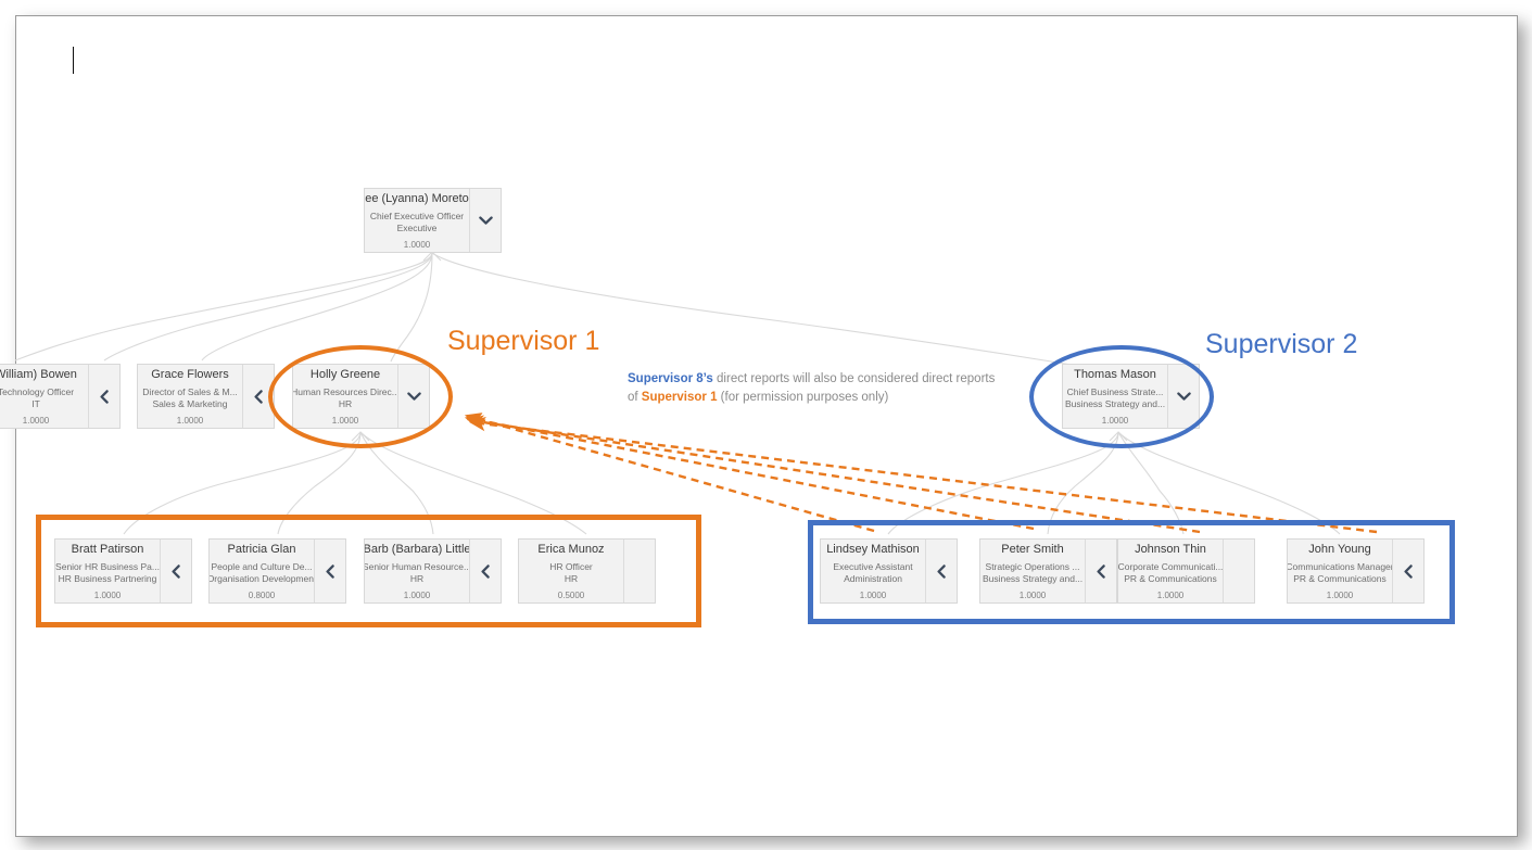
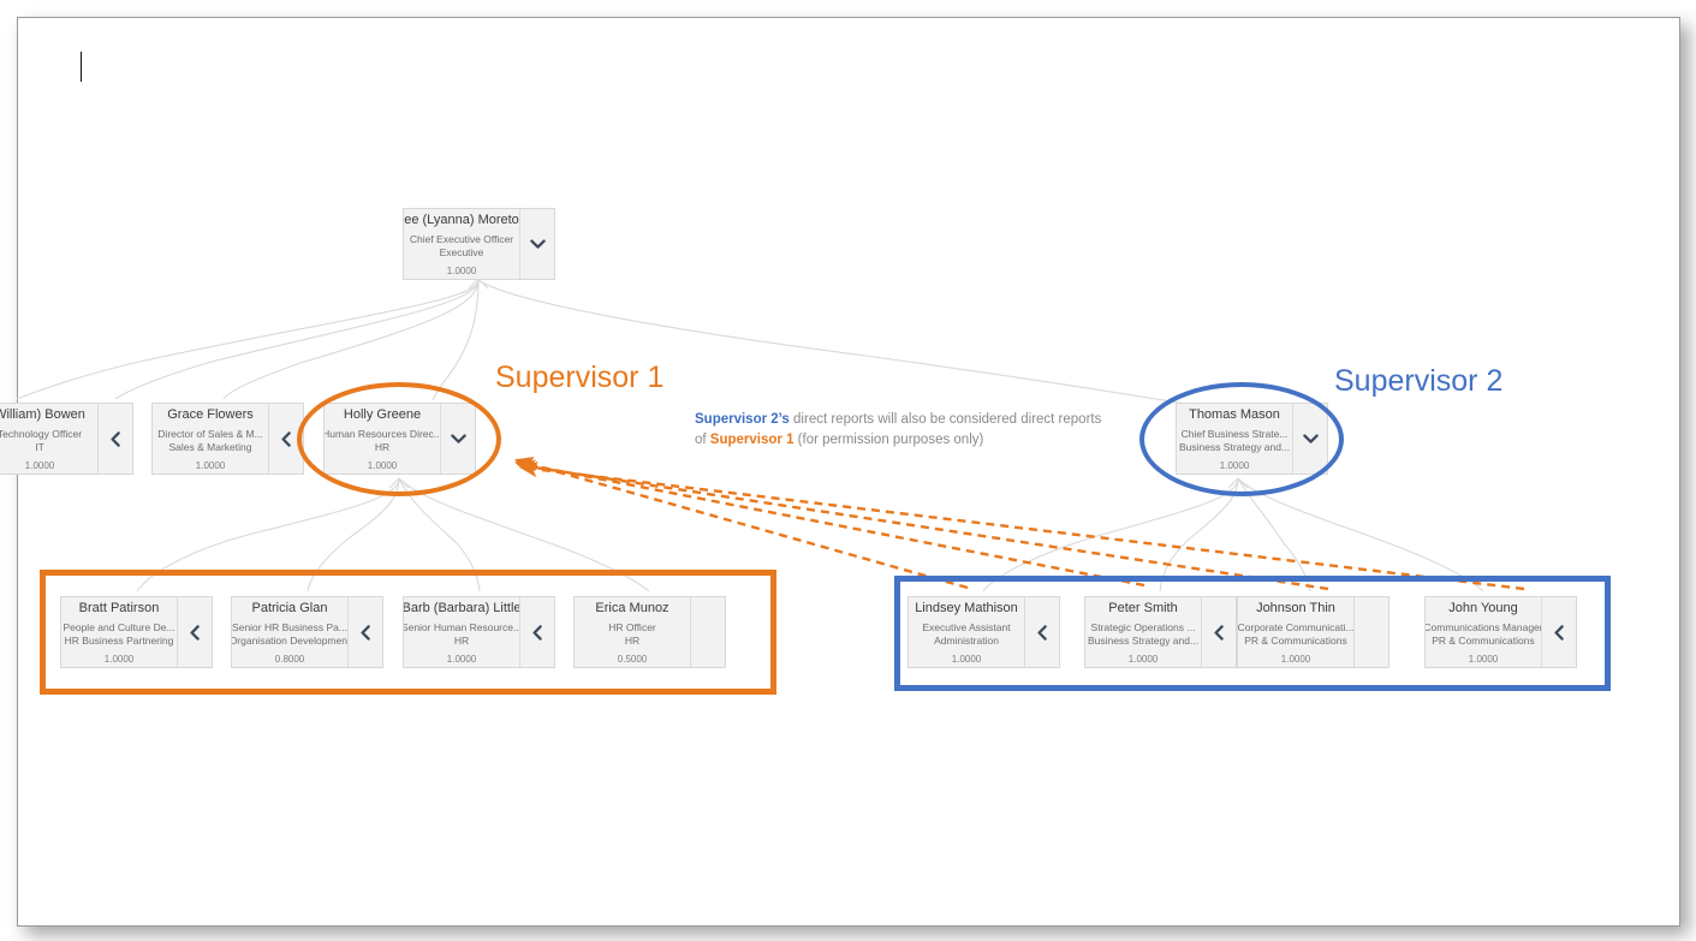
  ee (Lyanna) Moreto
  Chief Executive Officer
  Executive
  1.0000
  William) Bowen
  Technology Officer
  IT
  1.0000
  Grace Flowers
  Director of Sales & M...
  Sales & Marketing
  1.0000
  Holly Greene
  Human Resources Direc..
  HR
  1.0000
  Thomas Mason
  Chief Business Strate...
  Business Strategy and...
  1.0000
  Bratt Patirson
- Senior HR Business Pa...
+ People and Culture De...
  HR Business Partnering
  1.0000
  Patricia Glan
- People and Culture De...
+ Senior HR Business Pa...
  Organisation Developmen
  0.8000
  Barb (Barbara) Little
  Senior Human Resource..
  HR
  1.0000
  Erica Munoz
  HR Officer
  HR
  0.5000
  Lindsey Mathison
  Executive Assistant
  Administration
  1.0000
  Peter Smith
  Strategic Operations ...
  Business Strategy and...
  1.0000
  Johnson Thin
  Corporate Communicati..
  PR & Communications
  1.0000
  John Young
  Communications Manage
  PR & Communications
  1.0000
  Supervisor 1
  Supervisor 2
- Supervisor 8’s direct reports will also be considered direct reports of Supervisor 1 (for permission purposes only)
+ Supervisor 2’s direct reports will also be considered direct reports of Supervisor 1 (for permission purposes only)
